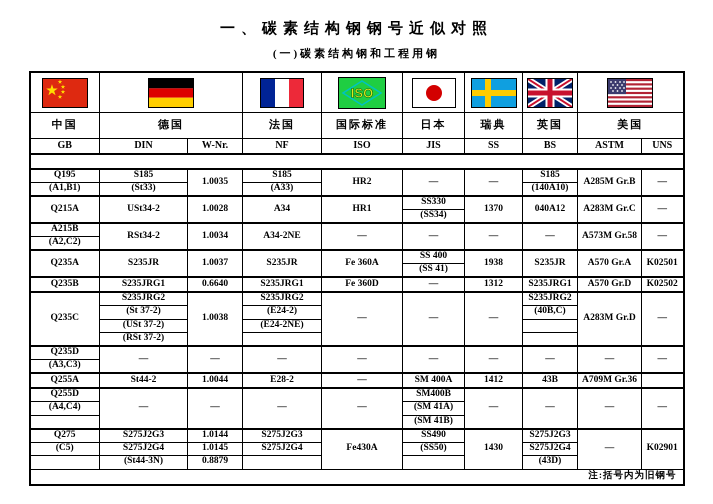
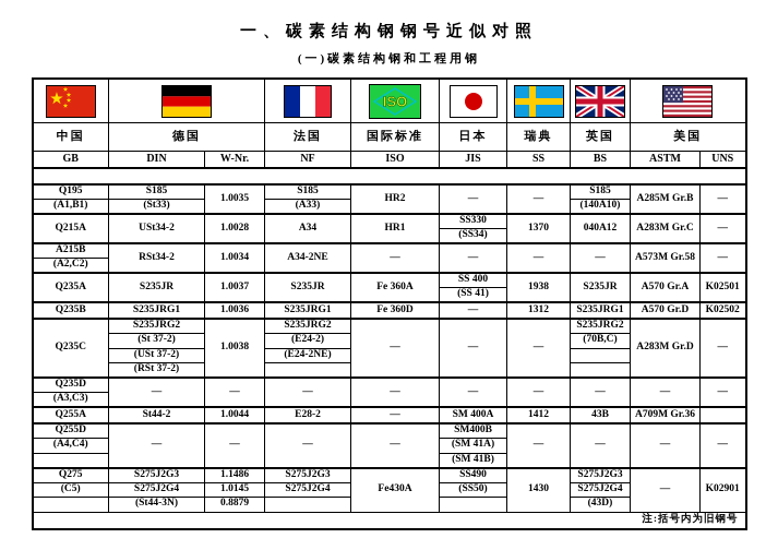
  一、碳素结构钢钢号近似对照
  (一)碳素结构钢和工程用钢
  中国	德国	法国	国际标准	日本	瑞典	英国	美国
  GB	DIN	W-Nr.	NF	ISO	JIS	SS	BS	ASTM	UNS
  Q195	S185	1.0035	S185	HR2	—	—	S185	A285M Gr.B	—
  (A1,B1)	(St33)	(A33)	(140A10)
  Q215A	USt34-2	1.0028	A34	HR1	SS330	1370	040A12	A283M Gr.C	—
  (SS34)
  A215B	RSt34-2	1.0034	A34-2NE	—	—	—	—	A573M Gr.58	—
  (A2,C2)
  Q235A	S235JR	1.0037	S235JR	Fe 360A	SS 400	1938	S235JR	A570 Gr.A	K02501
  (SS 41)
- Q235B	S235JRG1	0.6640	S235JRG1	Fe 360D	—	1312	S235JRG1	A570 Gr.D	K02502
+ Q235B	S235JRG1	1.0036	S235JRG1	Fe 360D	—	1312	S235JRG1	A570 Gr.D	K02502
  Q235C	S235JRG2	1.0038	S235JRG2	—	—	—	S235JRG2	A283M Gr.D	—
- (St 37-2)	(E24-2)	(40B,C)
+ (St 37-2)	(E24-2)	(70B,C)
  (USt 37-2)	(E24-2NE)
  (RSt 37-2)
  Q235D	—	—	—	—	—	—	—	—	—
  (A3,C3)
  Q255A	St44-2	1.0044	E28-2	—	SM 400A	1412	43B	A709M Gr.36
  Q255D	—	—	—	—	SM400B	—	—	—	—
  (A4,C4)	(SM 41A)
  	(SM 41B)
- Q275	S275J2G3	1.0144	S275J2G3	Fe430A	SS490	1430	S275J2G3	—	K02901
+ Q275	S275J2G3	1.1486	S275J2G3	Fe430A	SS490	1430	S275J2G3	—	K02901
  (C5)	S275J2G4	1.0145	S275J2G4	(SS50)	S275J2G4
  	(St44-3N)	0.8879			(43D)
  注:括号内为旧钢号
